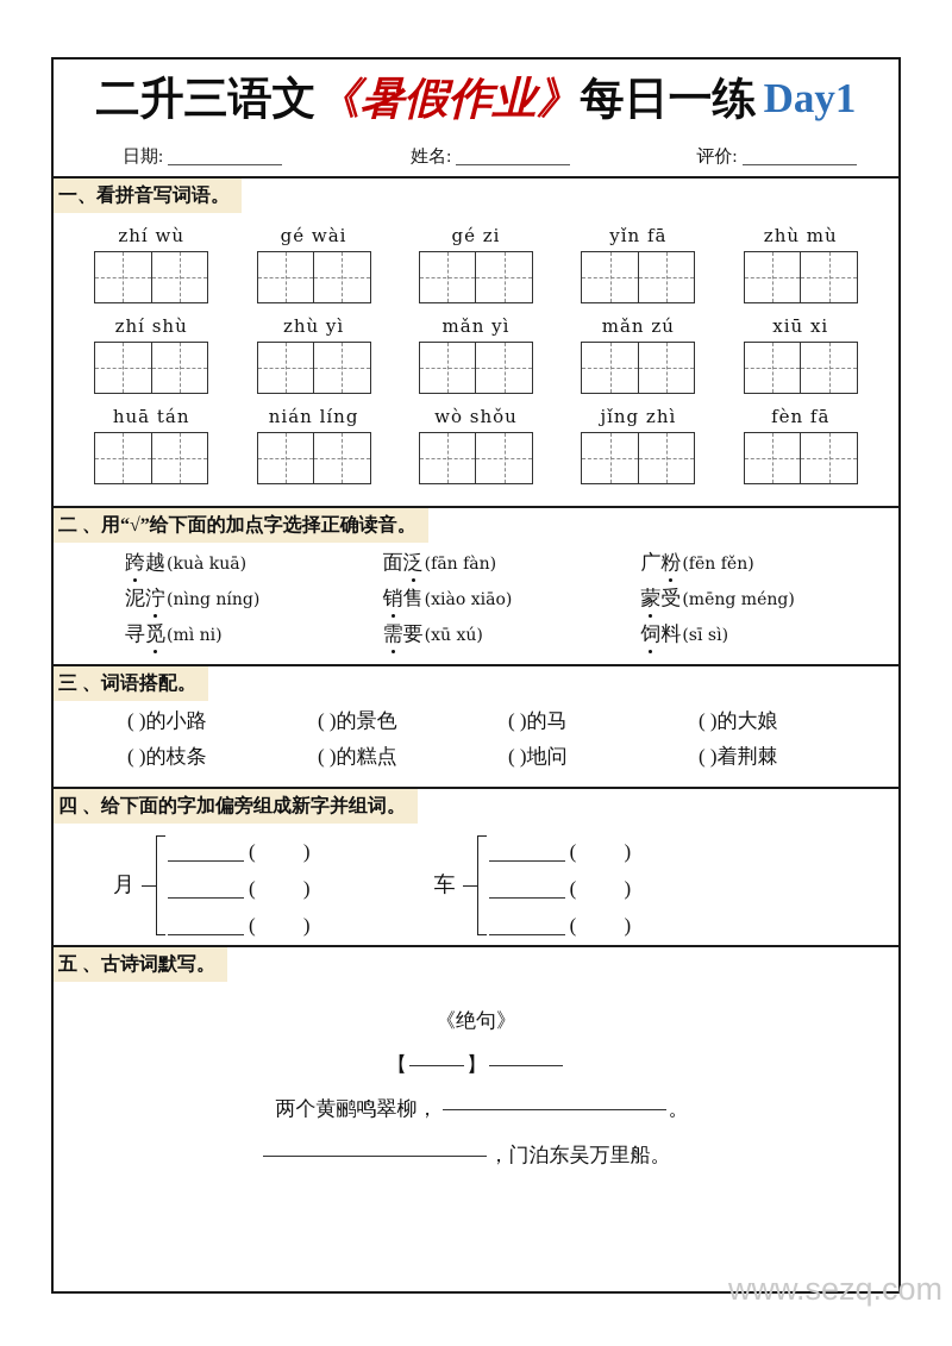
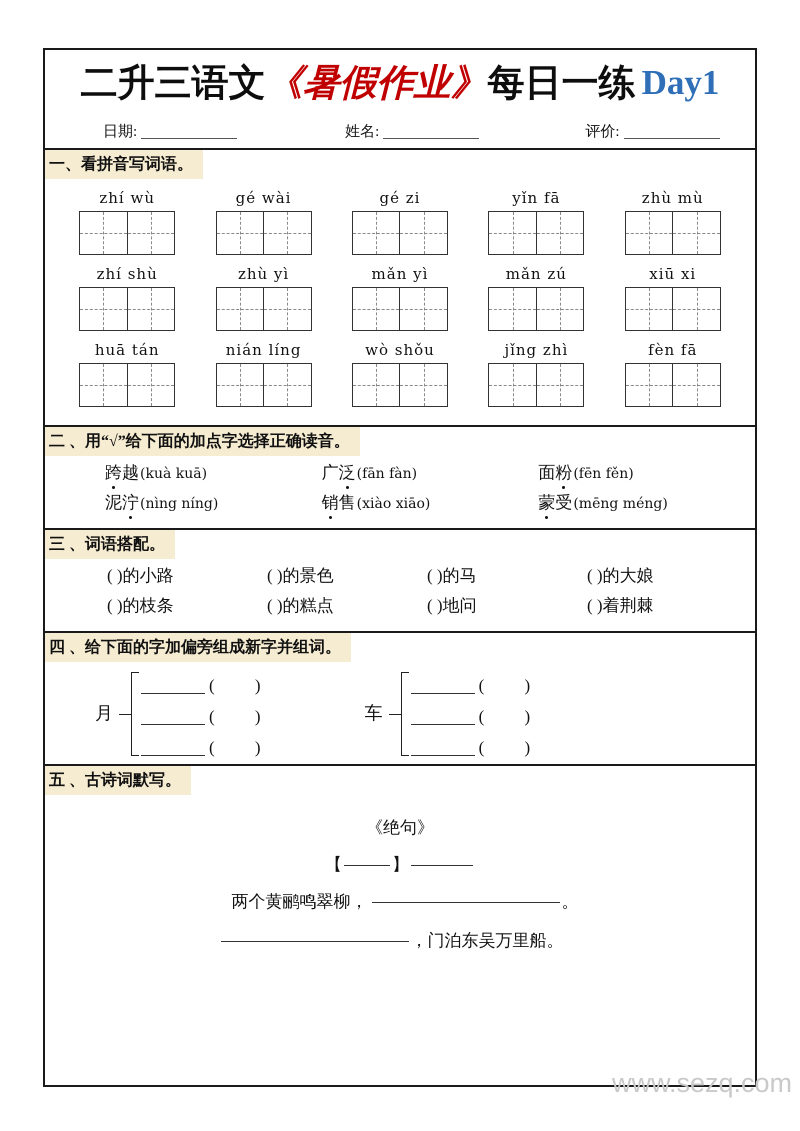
  二升三语文
  《暑假作业》
  每日一练
  Day1
  日期:
  姓名:
  评价:
  一、看拼音写词语。
  zhí wù
  gé wài
  gé zi
  yǐn fā
  zhù mù
  zhí shù
  zhù yì
  mǎn yì
  mǎn zú
  xiū xi
  huā tán
  nián líng
  wò shǒu
  jǐng zhì
  fèn fā
  二 、用“√”给下面的加点字选择正确读音。
  跨
  越
  (kuà kuā)
- 面
+ 广
  泛
  (fān fàn)
- 广
+ 面
  粉
  (fēn fěn)
  泥
  泞
  (nìng níng)
  销
  售
  (xiào xiāo)
  蒙
  受
  (mēng méng)
- 寻
- 觅
- (mì ni)
- 需
- 要
- (xū xú)
- 饲
- 料
- (sī sì)
  三 、词语搭配。
  ( )的小路
  ( )的景色
  ( )的马
  ( )的大娘
  ( )的枝条
  ( )的糕点
  ( )地问
  ( )着荆棘
  四 、给下面的字加偏旁组成新字并组词。
  月
  ( )
  ( )
  ( )
  车
  ( )
  ( )
  ( )
  五 、古诗词默写。
  《绝句》
  【 】
  两个黄鹂鸣翠柳， 。
  ，门泊东吴万里船。
  www.sezq.com
